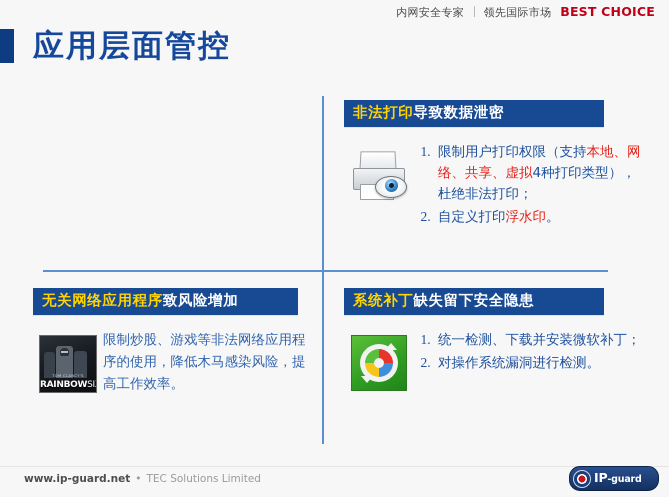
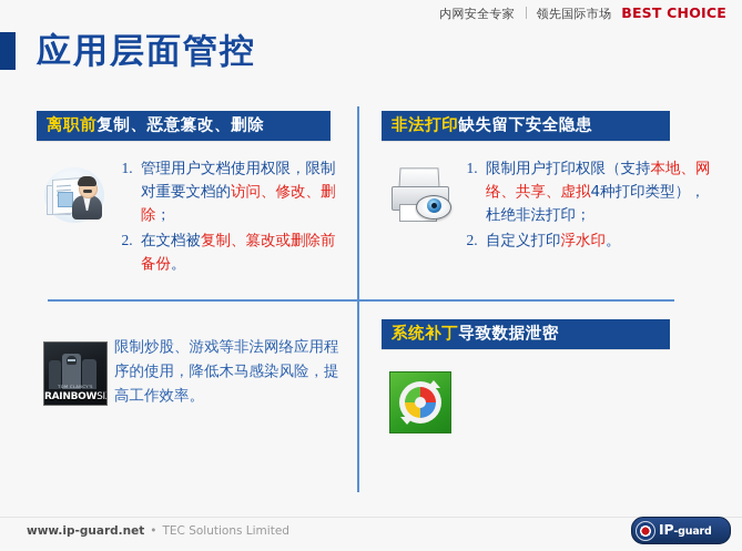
  内网安全专家 领先国际市场 BEST CHOICE
  应用层面管控
+ 离职前复制、恶意篡改、删除
+ 管理用户文档使用权限，限制对重要文档的访问、修改、删除；
+ 在文档被复制、篡改或删除前备份。
- 非法打印导致数据泄密
+ 非法打印缺失留下安全隐患
  限制用户打印权限（支持本地、网络、共享、虚拟4种打印类型），杜绝非法打印；
  自定义打印浮水印。
- 无关网络应用程序致风险增加
  RAINBOWSI
  限制炒股、游戏等非法网络应用程序的使用，降低木马感染风险，提高工作效率。
- 系统补丁缺失留下安全隐患
+ 系统补丁导致数据泄密
- 统一检测、下载并安装微软补丁；
- 对操作系统漏洞进行检测。
  www.ip-guard.net • TEC Solutions Limited
  IP-guard
